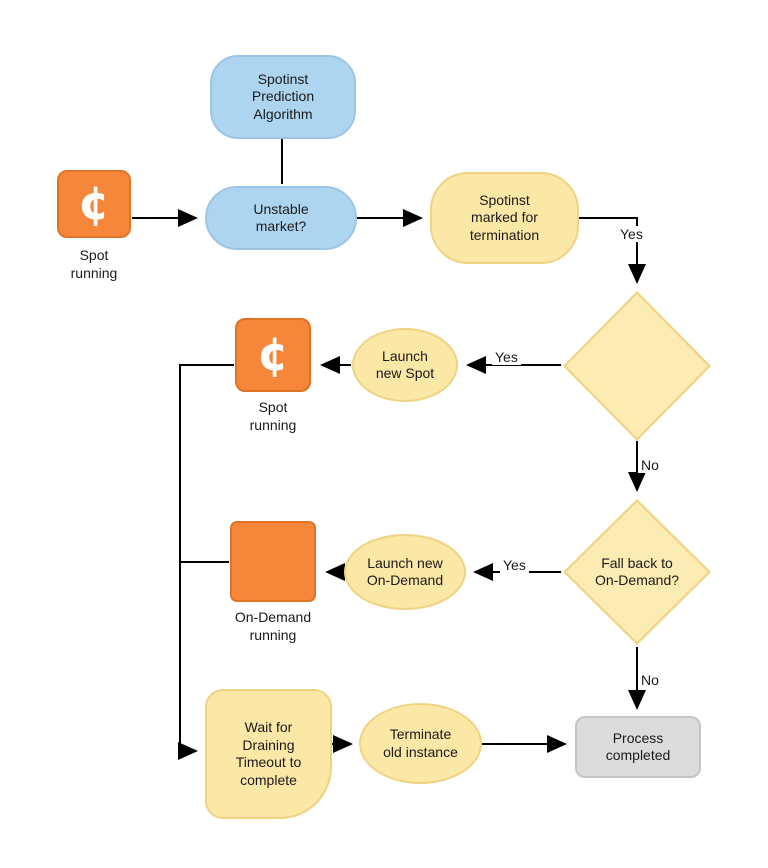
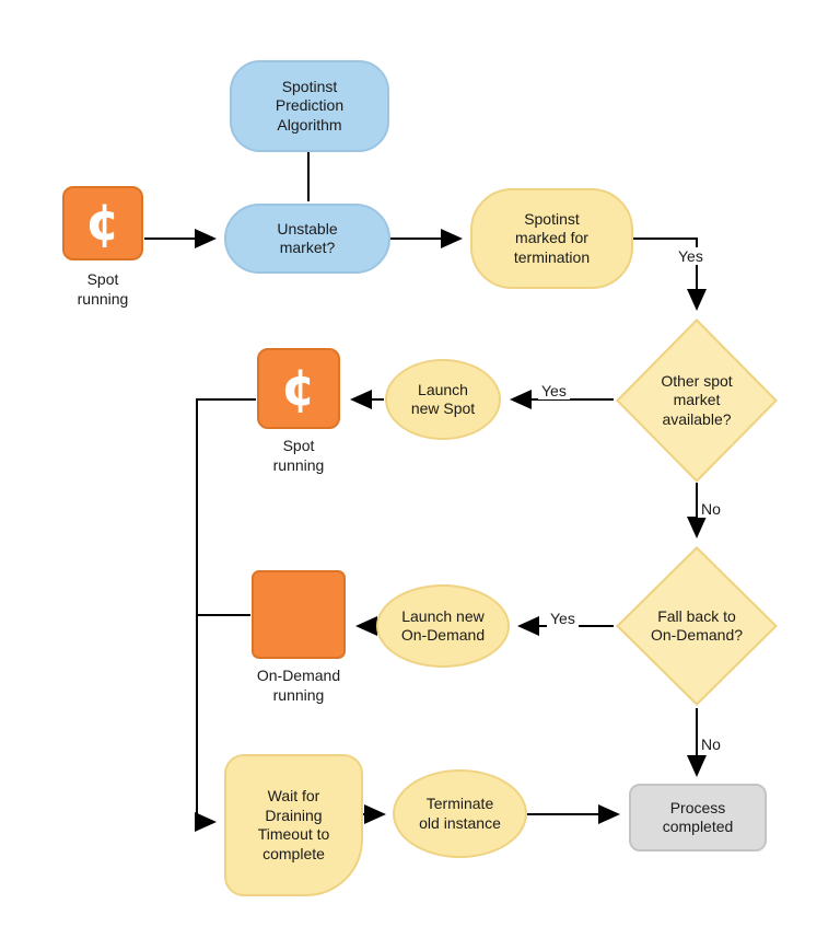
  Spotinst
  Prediction
  Algorithm
  ¢
  Spot
  running
  Unstable
  market?
  Spotinst
  marked for
  termination
+ Other spot
+ market
+ available?
  Launch
  new Spot
  ¢
  Spot
  running
  Fall back to
  On-Demand?
  Launch new
  On-Demand
  On-Demand
  running
  Wait for
  Draining
  Timeout to
  complete
  Terminate
  old instance
  Process
  completed
  Yes
  Yes
  No
  Yes
  No
